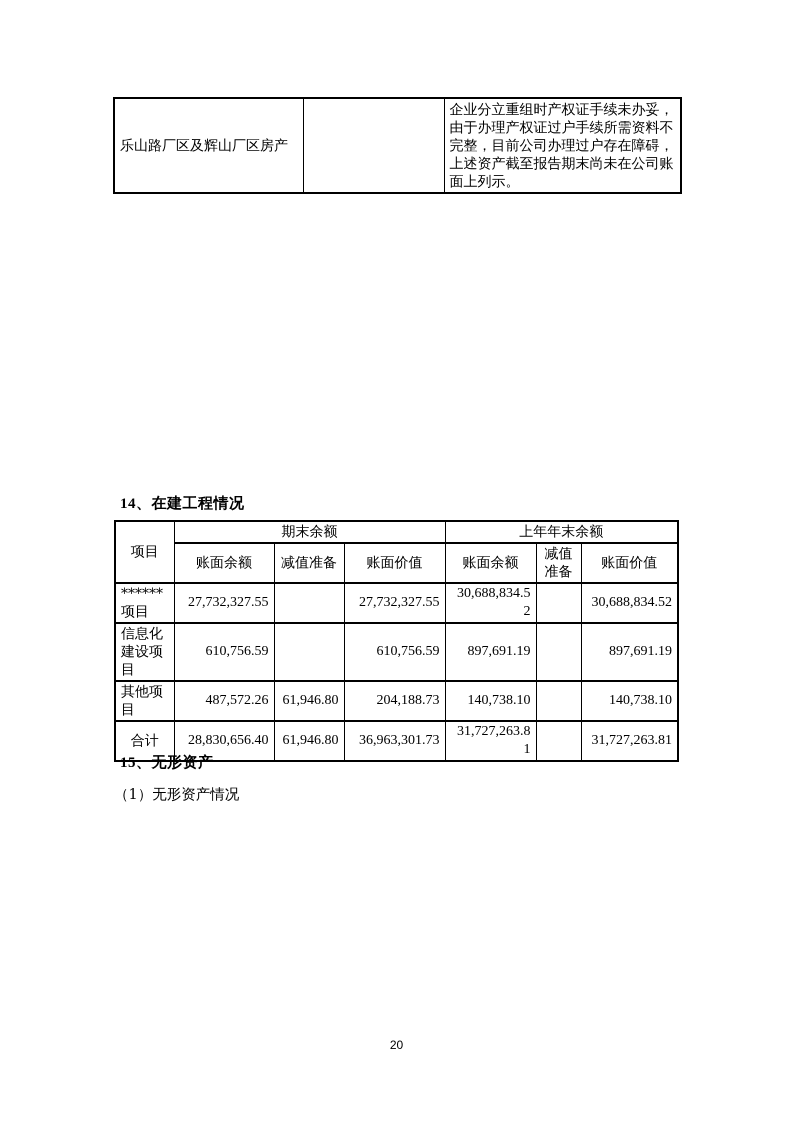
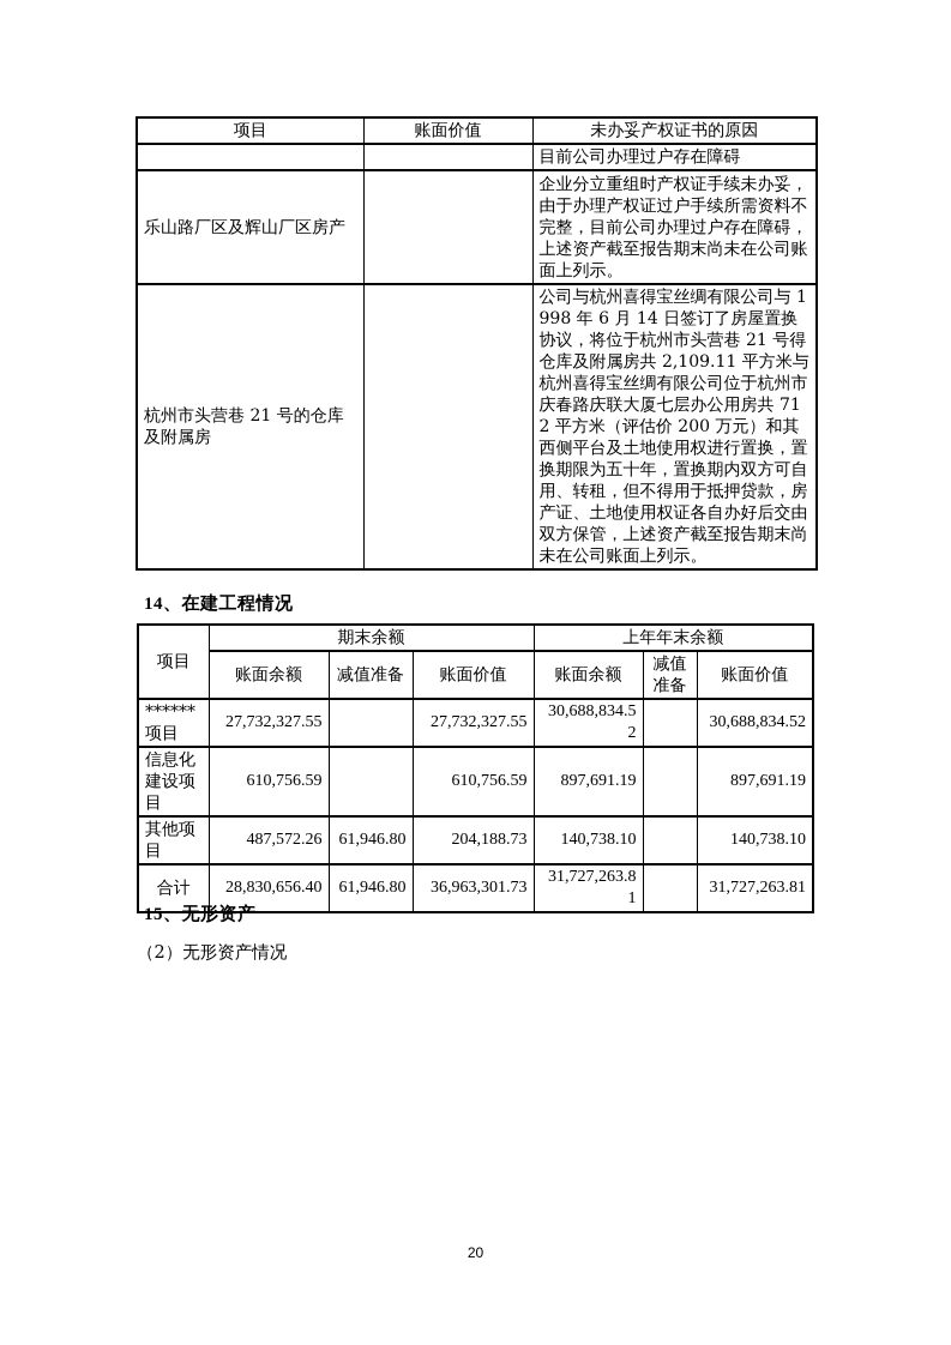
+ 项目	账面价值	未办妥产权证书的原因
+ 		目前公司办理过户存在障碍
  乐山路厂区及辉山厂区房产		企业分立重组时产权证手续未办妥，由于办理产权证过户手续所需资料不完整，目前公司办理过户存在障碍，上述资产截至报告期末尚未在公司账面上列示。
+ 杭州市头营巷 21 号的仓库及附属房		公司与杭州喜得宝丝绸有限公司与 1998 年 6 月 14 日签订了房屋置换协议，将位于杭州市头营巷 21 号得仓库及附属房共 2,109.11 平方米与杭州喜得宝丝绸有限公司位于杭州市庆春路庆联大厦七层办公用房共 712 平方米（评估价 200 万元）和其西侧平台及土地使用权进行置换，置换期限为五十年，置换期内双方可自用、转租，但不得用于抵押贷款，房产证、土地使用权证各自办好后交由双方保管，上述资产截至报告期末尚未在公司账面上列示。
  14、在建工程情况
  项目	期末余额	上年年末余额
  账面余额	减值准备	账面价值	账面余额	减值准备	账面价值
  ****** 项目	27,732,327.55		27,732,327.55	30,688,834.52		30,688,834.52
  信息化建设项目	610,756.59		610,756.59	897,691.19		897,691.19
  其他项目	487,572.26	61,946.80	204,188.73	140,738.10		140,738.10
  合计	28,830,656.40	61,946.80	36,963,301.73	31,727,263.81		31,727,263.81
  15、无形资产
- （1）无形资产情况
+ （2）无形资产情况
  20
